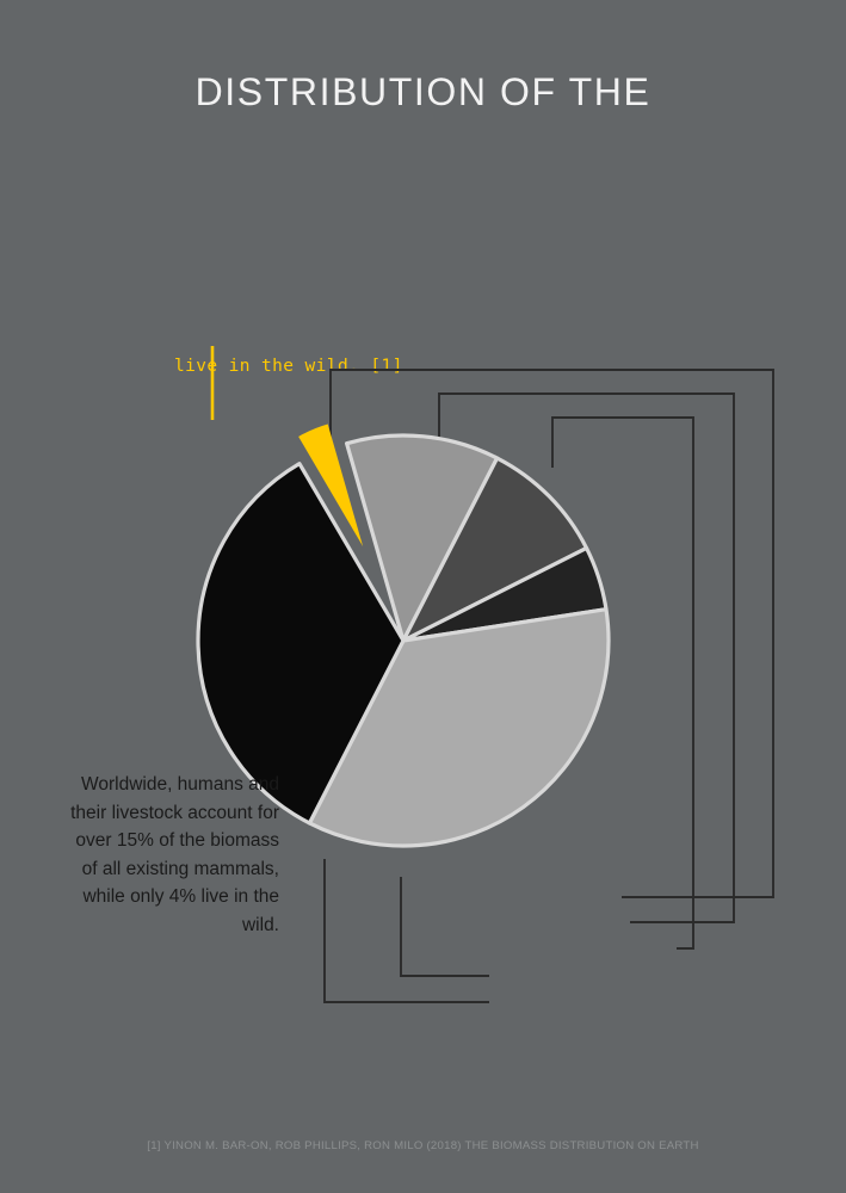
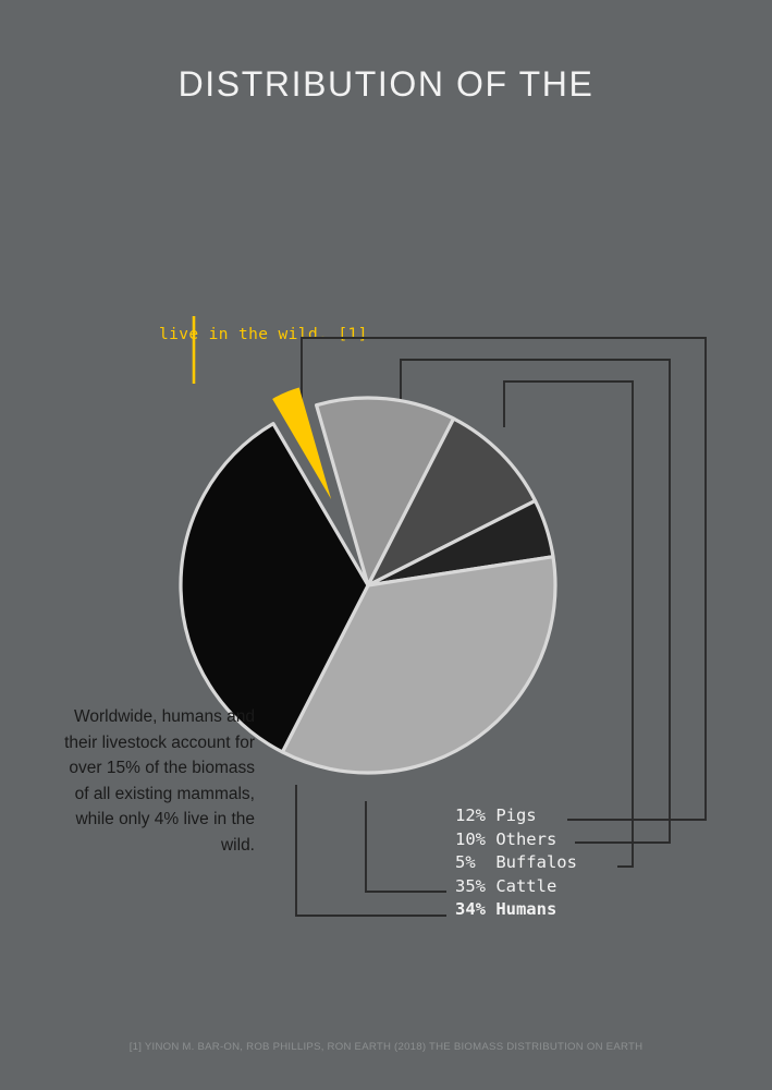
  DISTRIBUTION OF THE
  liv in the wild. [1]
  Worldwide, humans and their livestock account for over 15% of the biomass of all existing mammals, while only 4% live in the wild.
+ 12% Pigs
+ 10% Others
+ 5% Buffalos
+ 35% Cattle
+ 34% Humans
- [1] YINON M. BAR-ON, ROB PHILLIPS, RON MILO (2018) THE BIOMASS DISTRIBUTION ON EARTH
+ [1] YINON M. BAR-ON, ROB PHILLIPS, RON EARTH (2018) THE BIOMASS DISTRIBUTION ON EARTH
